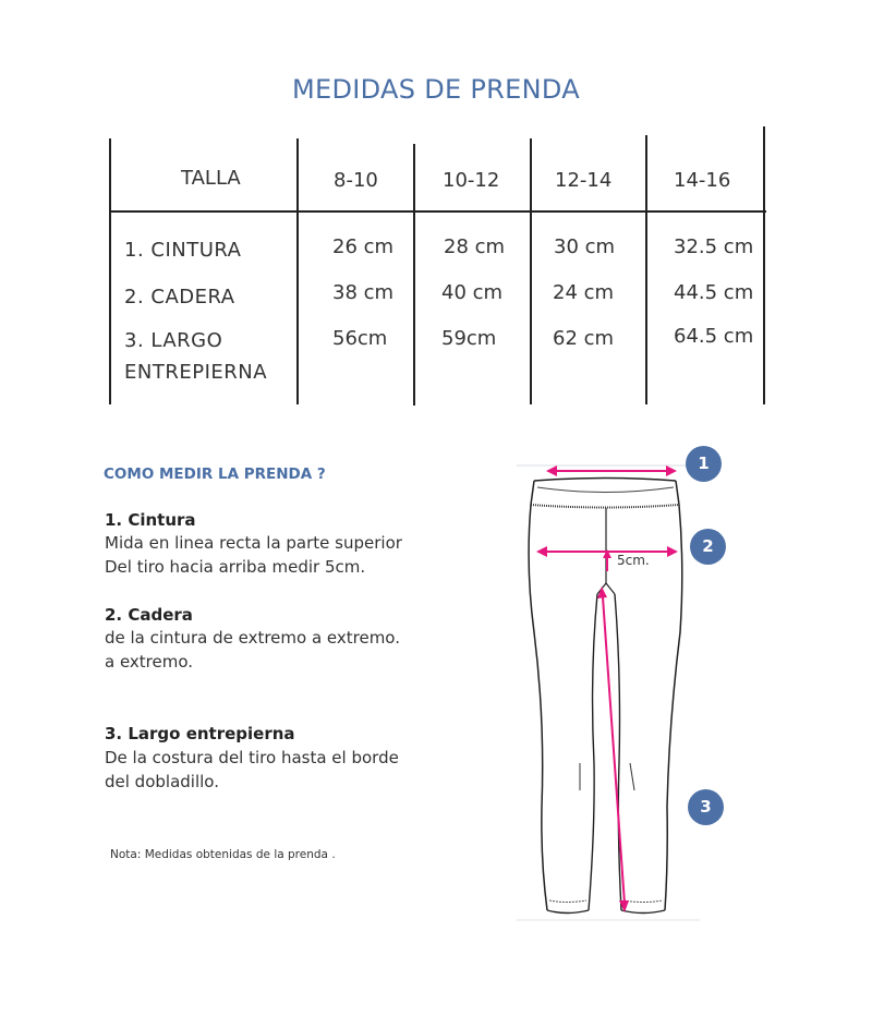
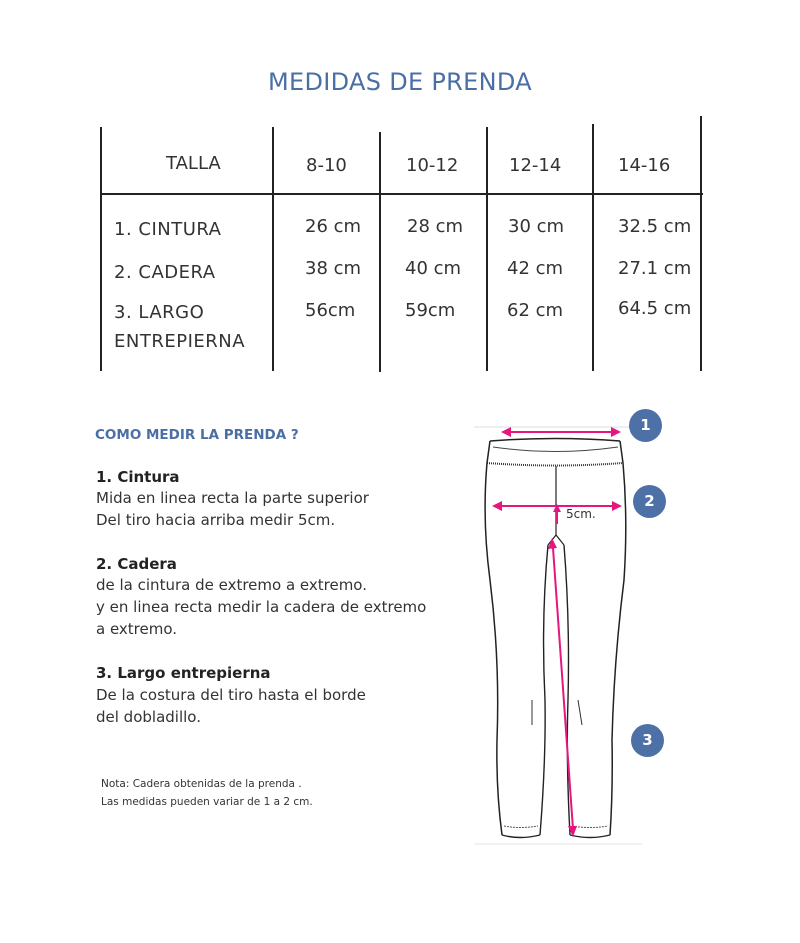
  MEDIDAS DE PRENDA
  TALLA
  8-10
  10-12
  12-14
  14-16
  1. CINTURA
  26 cm
  28 cm
  30 cm
  32.5 cm
  2. CADERA
  38 cm
  40 cm
- 24 cm
+ 42 cm
- 44.5 cm
+ 27.1 cm
  3. LARGO
  ENTREPIERNA
  56cm
  59cm
  62 cm
  64.5 cm
  COMO MEDIR LA PRENDA ?
  1. Cintura
  Mida en linea recta la parte superior
  Del tiro hacia arriba medir 5cm.
  2. Cadera
  de la cintura de extremo a extremo.
+ y en linea recta medir la cadera de extremo
  a extremo.
  3. Largo entrepierna
  De la costura del tiro hasta el borde
  del dobladillo.
- Nota: Medidas obtenidas de la prenda .
+ Nota: Cadera obtenidas de la prenda .
+ Las medidas pueden variar de 1 a 2 cm.
  5cm.
  1
  2
  3
